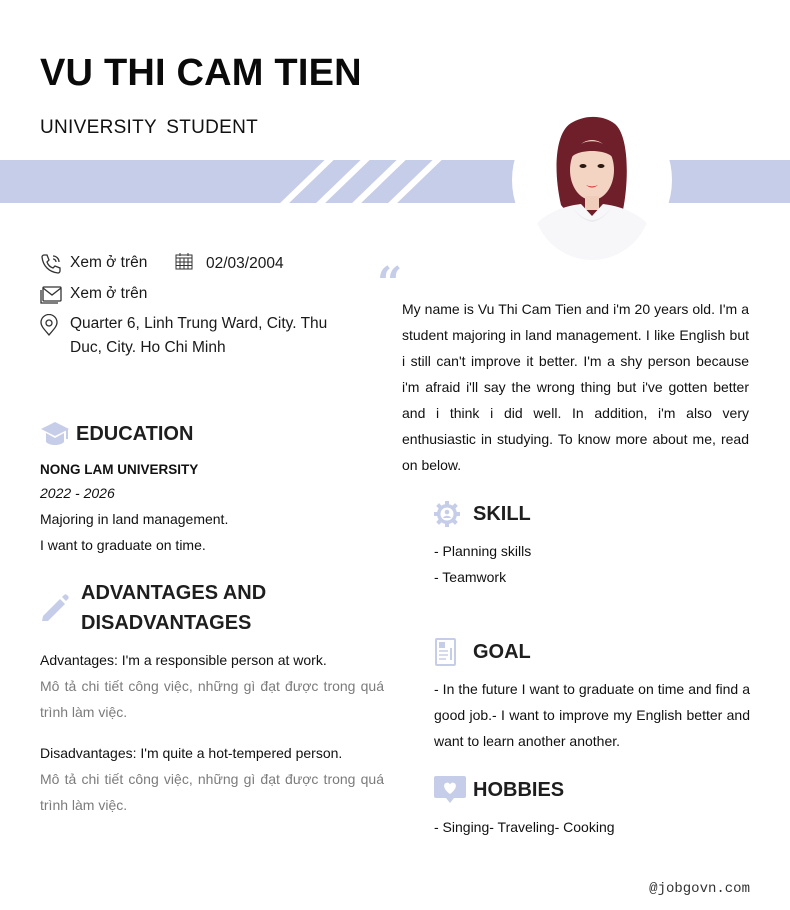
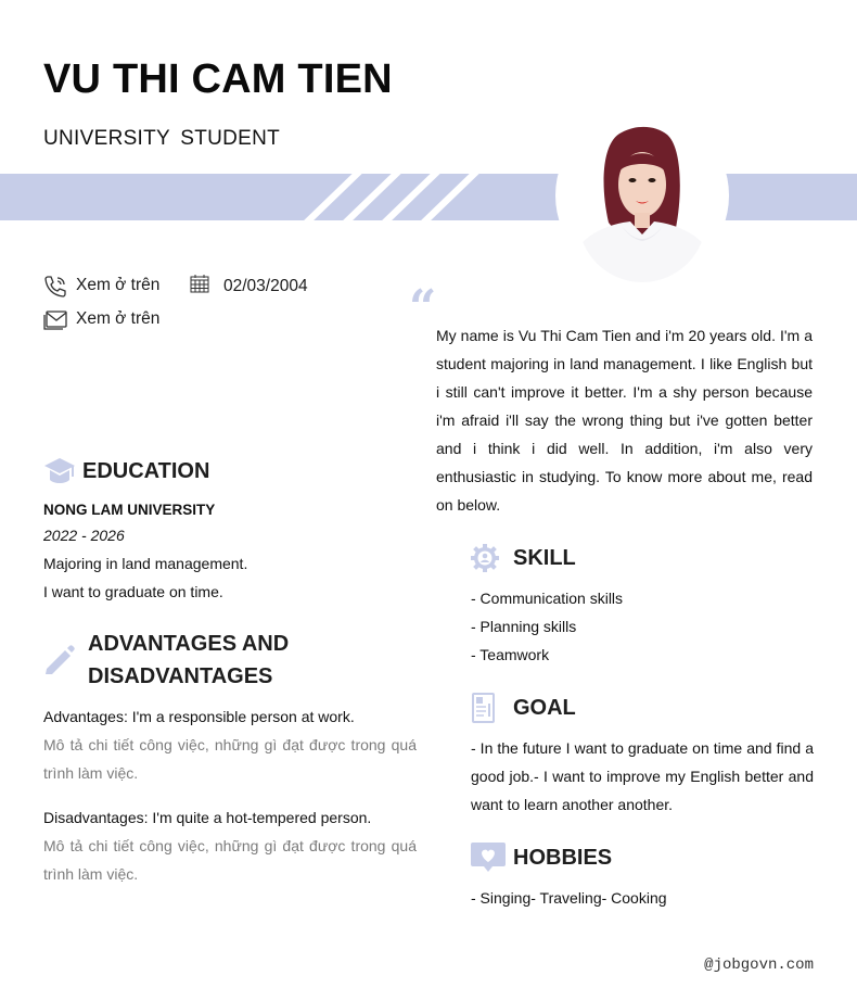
  VU THI CAM TIEN
  UNIVERSITY STUDENT
  Xem ở trên
  Xem ở trên
- Quarter 6, Linh Trung Ward, City. Thu Duc, City. Ho Chi Minh
  02/03/2004
  EDUCATION
  NONG LAM UNIVERSITY
  2022 - 2026
  Majoring in land management.
  I want to graduate on time.
  ADVANTAGES AND
  DISADVANTAGES
  Advantages: I'm a responsible person at work.
  Mô tả chi tiết công việc, những gì đạt được trong quá trình làm việc.
  Disadvantages: I'm quite a hot-tempered person.
  Mô tả chi tiết công việc, những gì đạt được trong quá trình làm việc.
  “
  My name is Vu Thi Cam Tien and i'm 20 years old. I'm a student majoring in land management. I like English but i still can't improve it better. I'm a shy person because i'm afraid i'll say the wrong thing but i've gotten better and i think i did well. In addition, i'm also very enthusiastic in studying. To know more about me, read on below.
  SKILL
+ - Communication skills
  - Planning skills
  - Teamwork
  GOAL
  - In the future I want to graduate on time and find a good job.- I want to improve my English better and want to learn another another.
  HOBBIES
  - Singing- Traveling- Cooking
  @jobgovn.com
